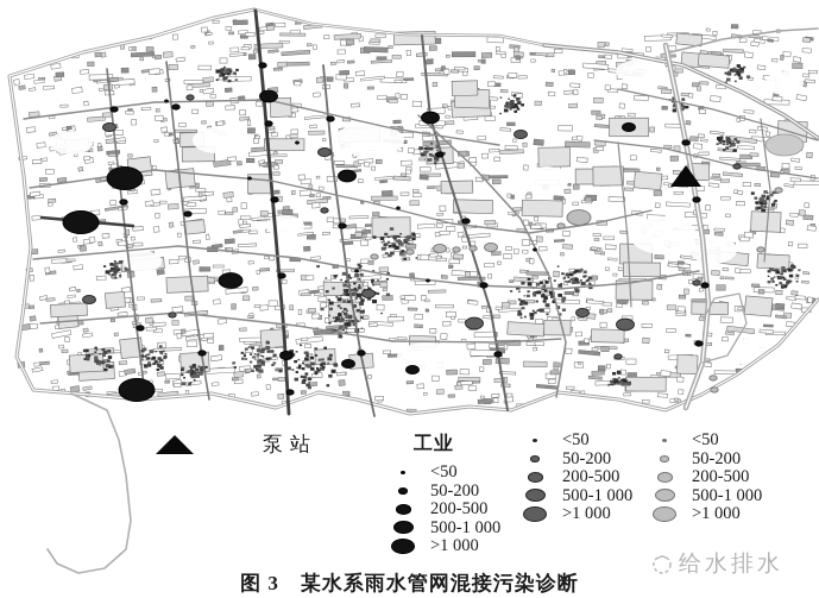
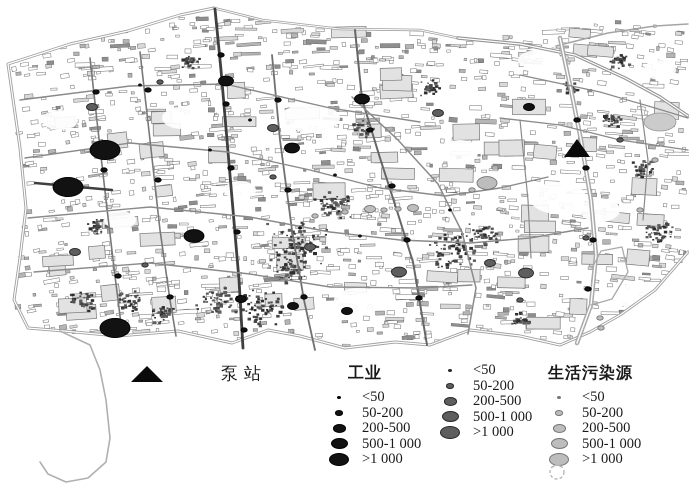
  泵站
  工业
  <50
  50-200
  200-500
  500-1 000
  >1 000
  <50
  50-200
  200-500
  500-1 000
  >1 000
+ 生活污染源
  <50
  50-200
  200-500
  500-1 000
  >1 000
- 给水排水
- 图 3 某水系雨水管网混接污染诊断
